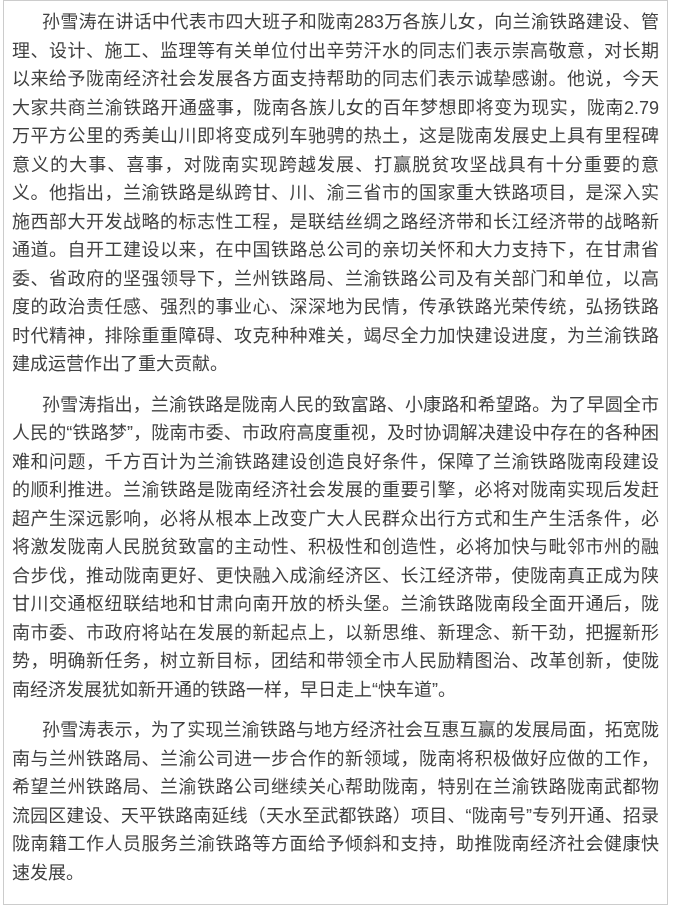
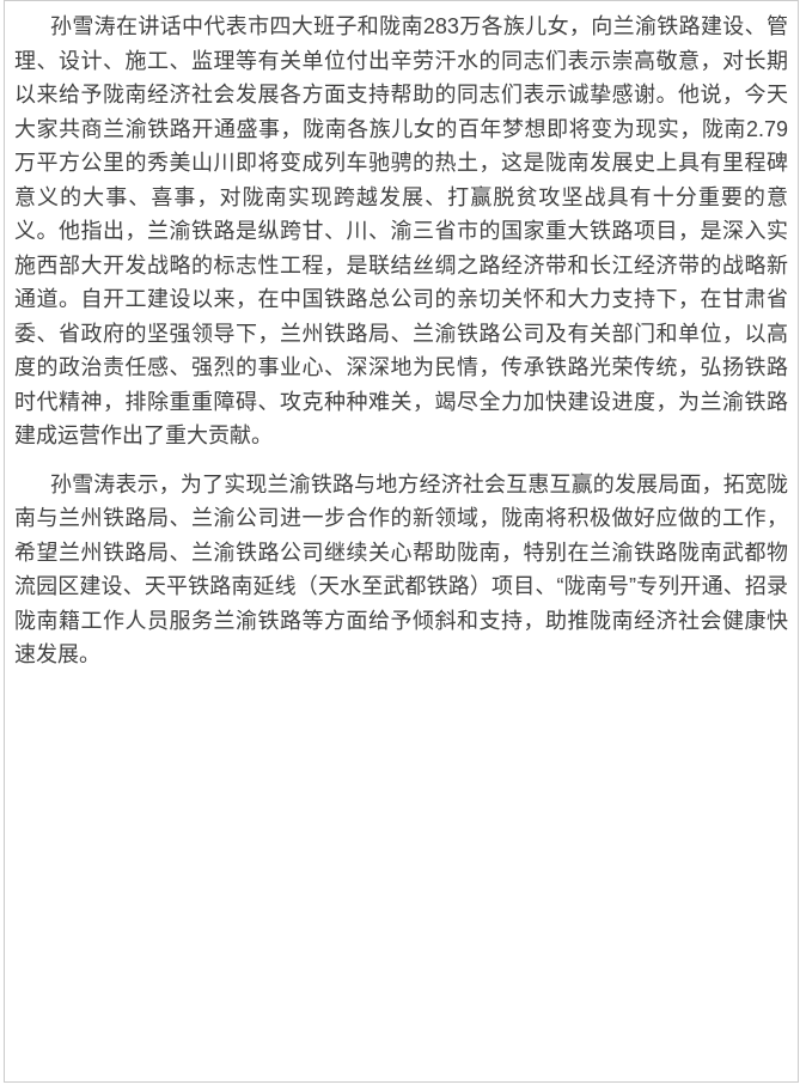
  孙雪涛在讲话中代表市四大班子和陇南283万各族儿女，向兰渝铁路建设、管理、设计、施工、监理等有关单位付出辛劳汗水的同志们表示崇高敬意，对长期以来给予陇南经济社会发展各方面支持帮助的同志们表示诚挚感谢。他说，今天大家共商兰渝铁路开通盛事，陇南各族儿女的百年梦想即将变为现实，陇南2.79万平方公里的秀美山川即将变成列车驰骋的热土，这是陇南发展史上具有里程碑意义的大事、喜事，对陇南实现跨越发展、打赢脱贫攻坚战具有十分重要的意义。他指出，兰渝铁路是纵跨甘、川、渝三省市的国家重大铁路项目，是深入实施西部大开发战略的标志性工程，是联结丝绸之路经济带和长江经济带的战略新通道。自开工建设以来，在中国铁路总公司的亲切关怀和大力支持下，在甘肃省委、省政府的坚强领导下，兰州铁路局、兰渝铁路公司及有关部门和单位，以高度的政治责任感、强烈的事业心、深深地为民情，传承铁路光荣传统，弘扬铁路时代精神，排除重重障碍、攻克种种难关，竭尽全力加快建设进度，为兰渝铁路建成运营作出了重大贡献。
- 孙雪涛指出，兰渝铁路是陇南人民的致富路、小康路和希望路。为了早圆全市人民的“铁路梦”，陇南市委、市政府高度重视，及时协调解决建设中存在的各种困难和问题，千方百计为兰渝铁路建设创造良好条件，保障了兰渝铁路陇南段建设的顺利推进。兰渝铁路是陇南经济社会发展的重要引擎，必将对陇南实现后发赶超产生深远影响，必将从根本上改变广大人民群众出行方式和生产生活条件，必将激发陇南人民脱贫致富的主动性、积极性和创造性，必将加快与毗邻市州的融合步伐，推动陇南更好、更快融入成渝经济区、长江经济带，使陇南真正成为陕甘川交通枢纽联结地和甘肃向南开放的桥头堡。兰渝铁路陇南段全面开通后，陇南市委、市政府将站在发展的新起点上，以新思维、新理念、新干劲，把握新形势，明确新任务，树立新目标，团结和带领全市人民励精图治、改革创新，使陇南经济发展犹如新开通的铁路一样，早日走上“快车道”。
  孙雪涛表示，为了实现兰渝铁路与地方经济社会互惠互赢的发展局面，拓宽陇南与兰州铁路局、兰渝公司进一步合作的新领域，陇南将积极做好应做的工作，希望兰州铁路局、兰渝铁路公司继续关心帮助陇南，特别在兰渝铁路陇南武都物流园区建设、天平铁路南延线（天水至武都铁路）项目、“陇南号”专列开通、招录陇南籍工作人员服务兰渝铁路等方面给予倾斜和支持，助推陇南经济社会健康快速发展。
